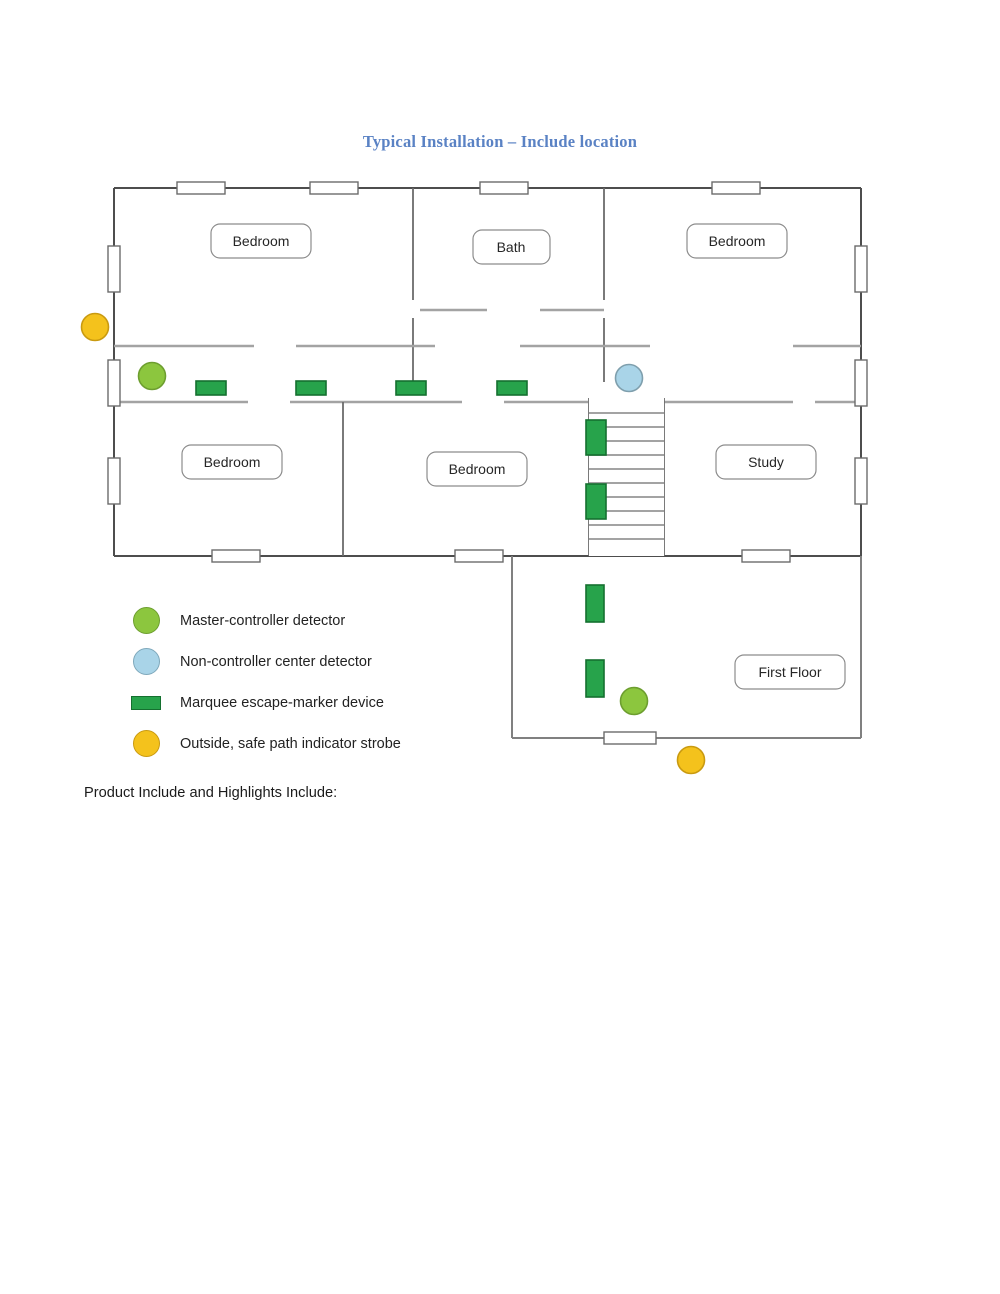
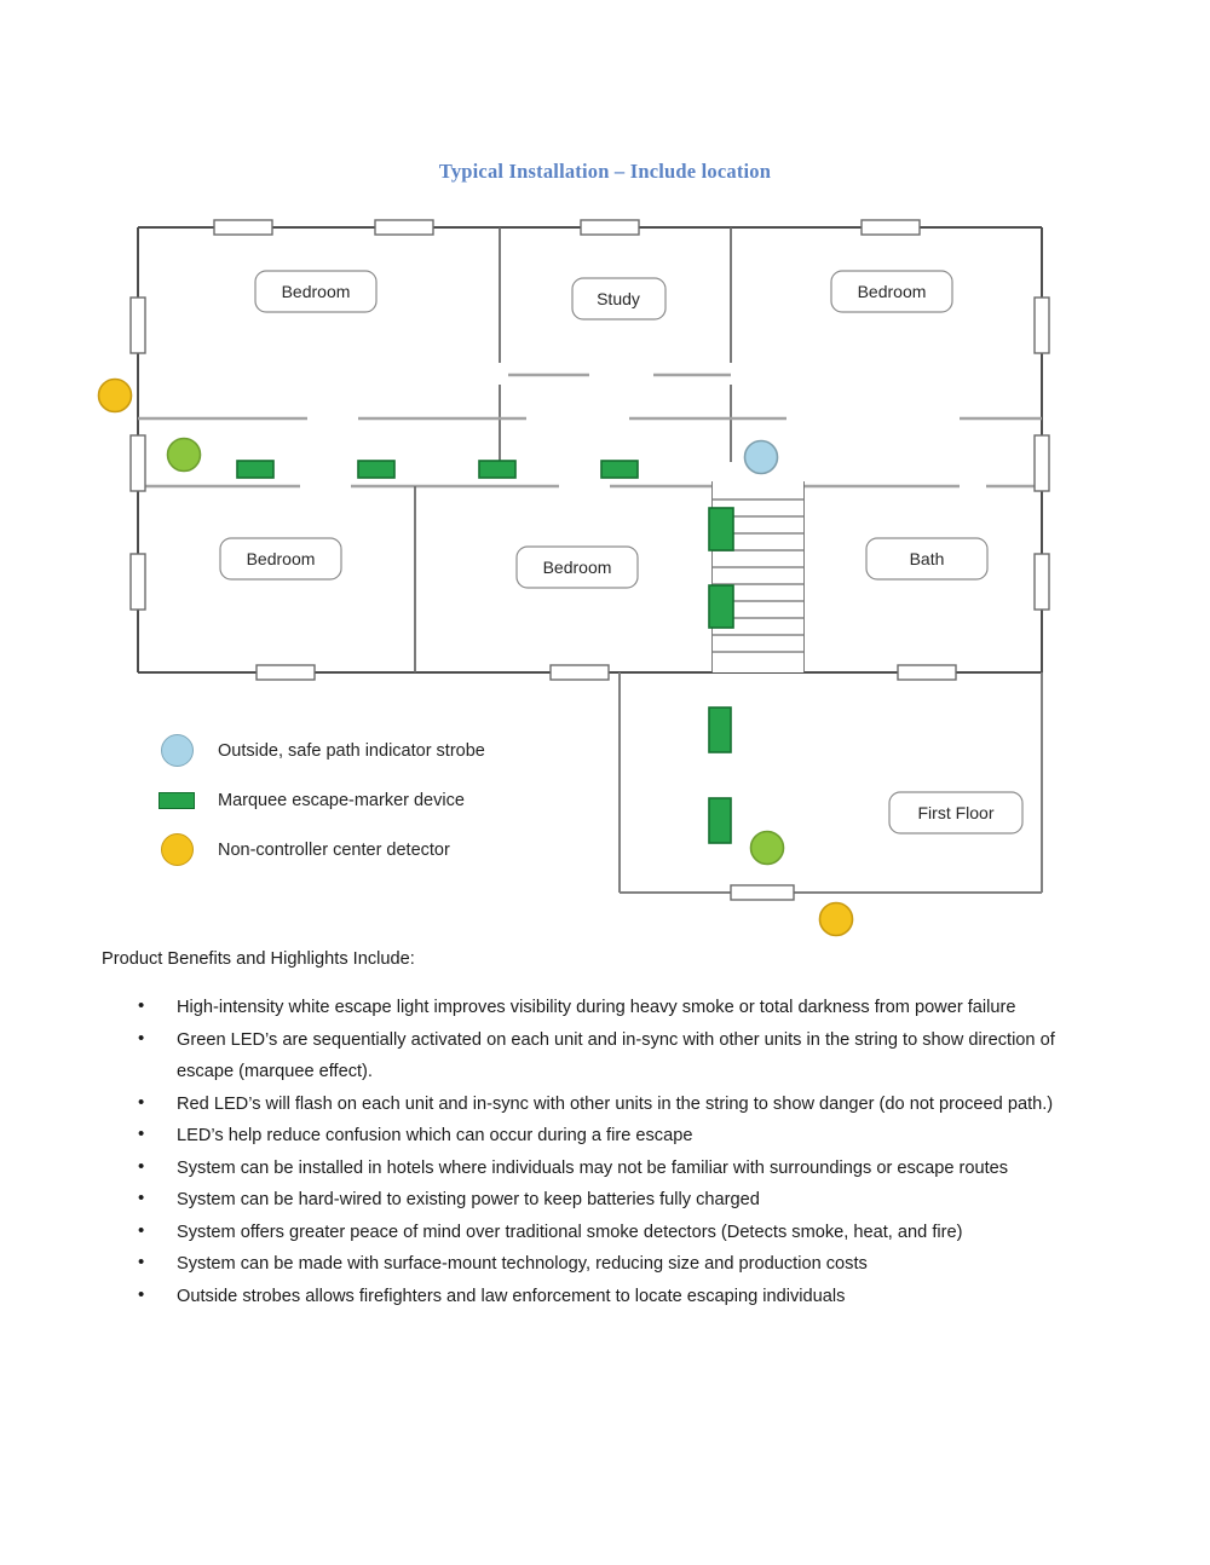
  Typical Installation – Include location
  Bedroom
- Bath
+ Study
  Bedroom
  Bedroom
  Bedroom
- Study
+ Bath
  First Floor
- Master-controller detector
- Non-controller center detector
+ Outside, safe path indicator strobe
  Marquee escape-marker device
- Outside, safe path indicator strobe
+ Non-controller center detector
- Product Include and Highlights Include:
+ Product Benefits and Highlights Include:
+ High-intensity white escape light improves visibility during heavy smoke or total darkness from power failure
+ Green LED’s are sequentially activated on each unit and in-sync with other units in the string to show direction of escape (marquee effect).
+ Red LED’s will flash on each unit and in-sync with other units in the string to show danger (do not proceed path.)
+ LED’s help reduce confusion which can occur during a fire escape
+ System can be installed in hotels where individuals may not be familiar with surroundings or escape routes
+ System can be hard-wired to existing power to keep batteries fully charged
+ System offers greater peace of mind over traditional smoke detectors (Detects smoke, heat, and fire)
+ System can be made with surface-mount technology, reducing size and production costs
+ Outside strobes allows firefighters and law enforcement to locate escaping individuals
